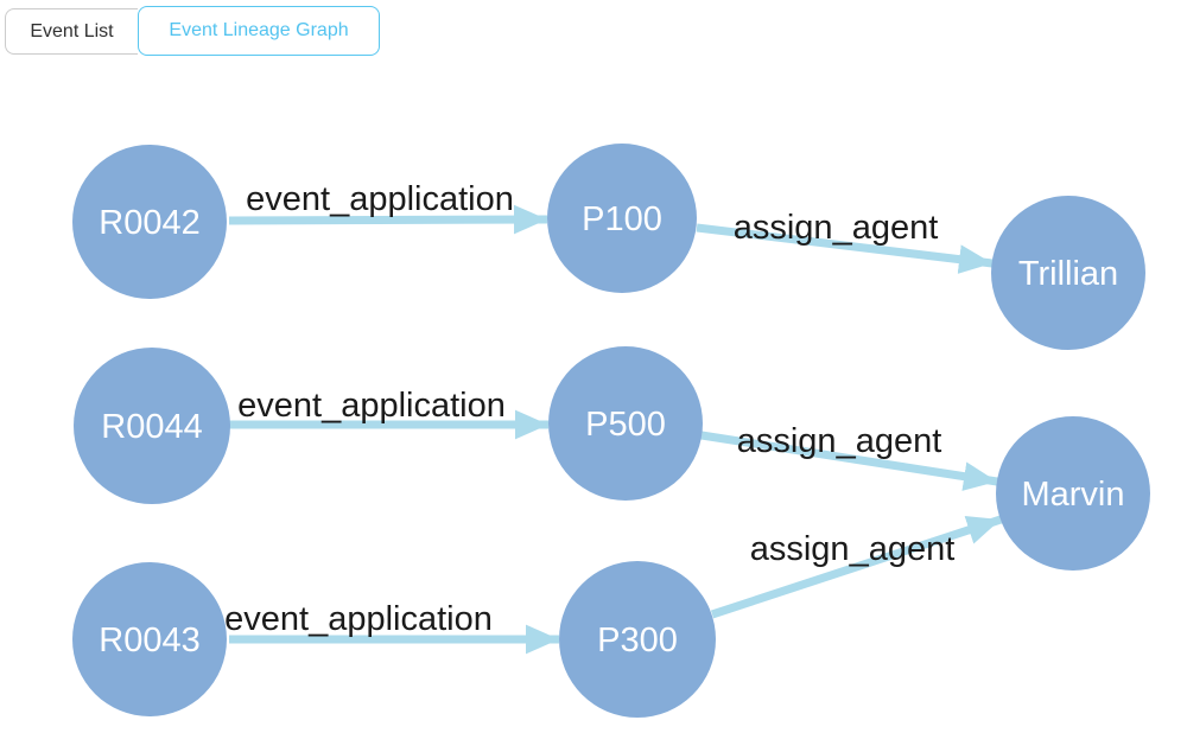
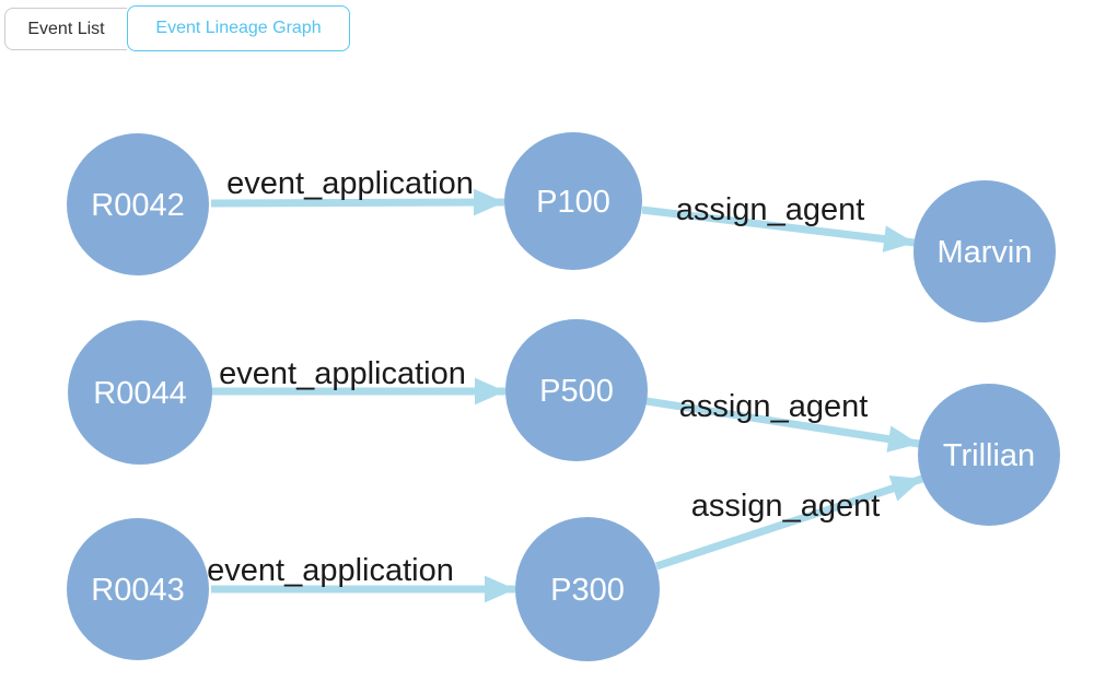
  Event List
  Event Lineage Graph
  event_application
  assign_agent
  event_application
  assign_agent
  event_application
  assign_agent
  R0042
  P100
- Trillian
+ Marvin
  R0044
  P500
- Marvin
+ Trillian
  R0043
  P300
